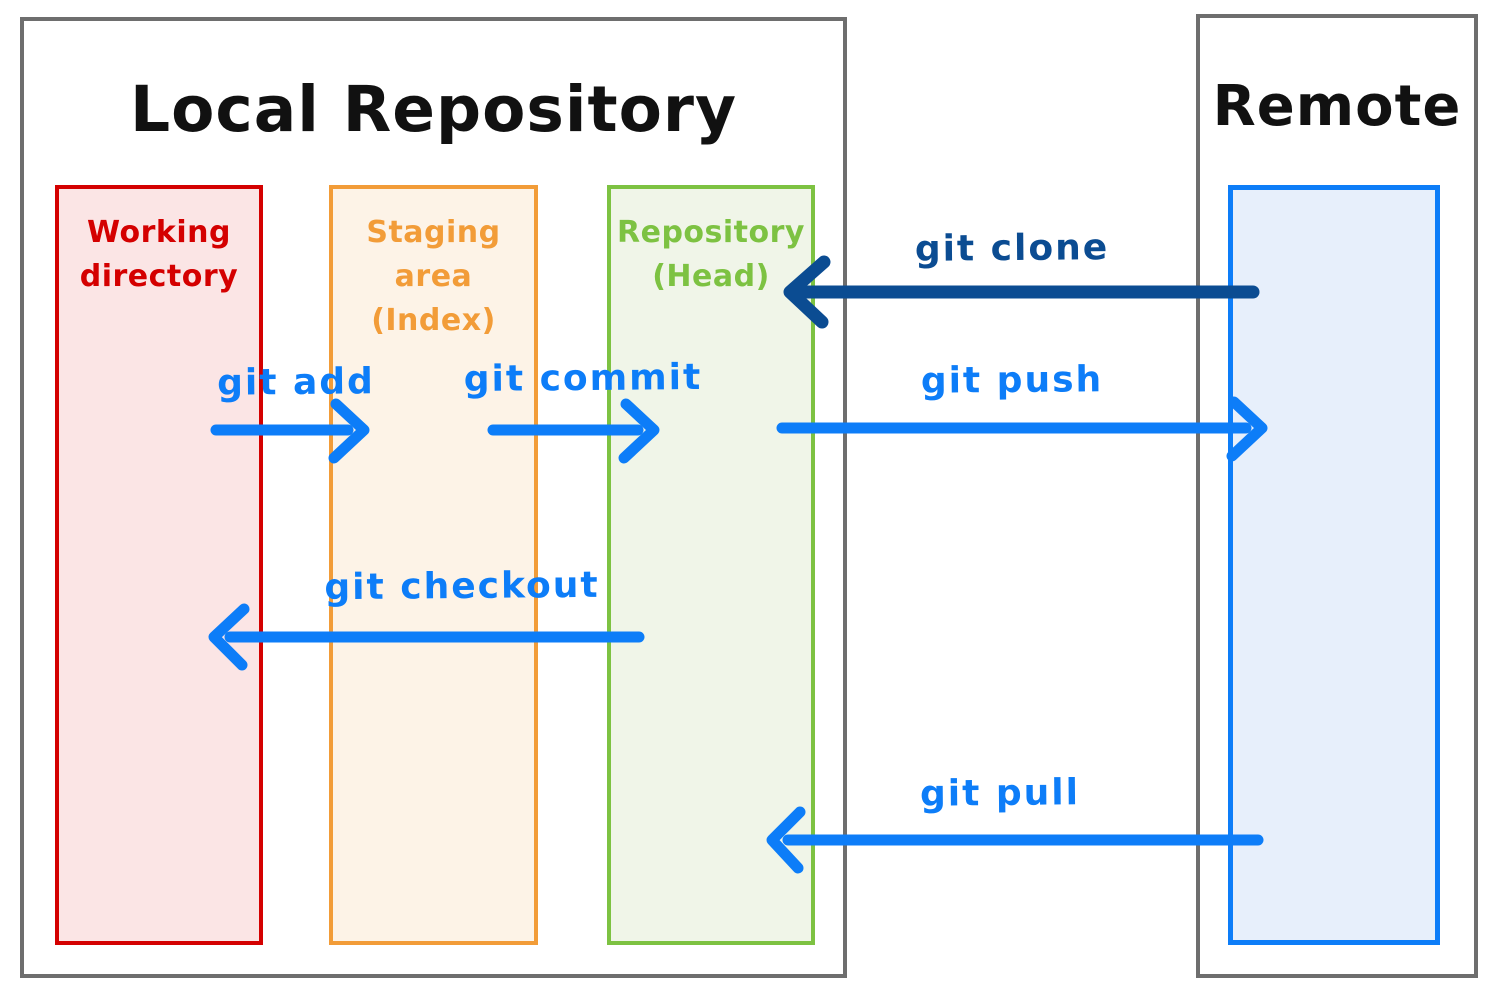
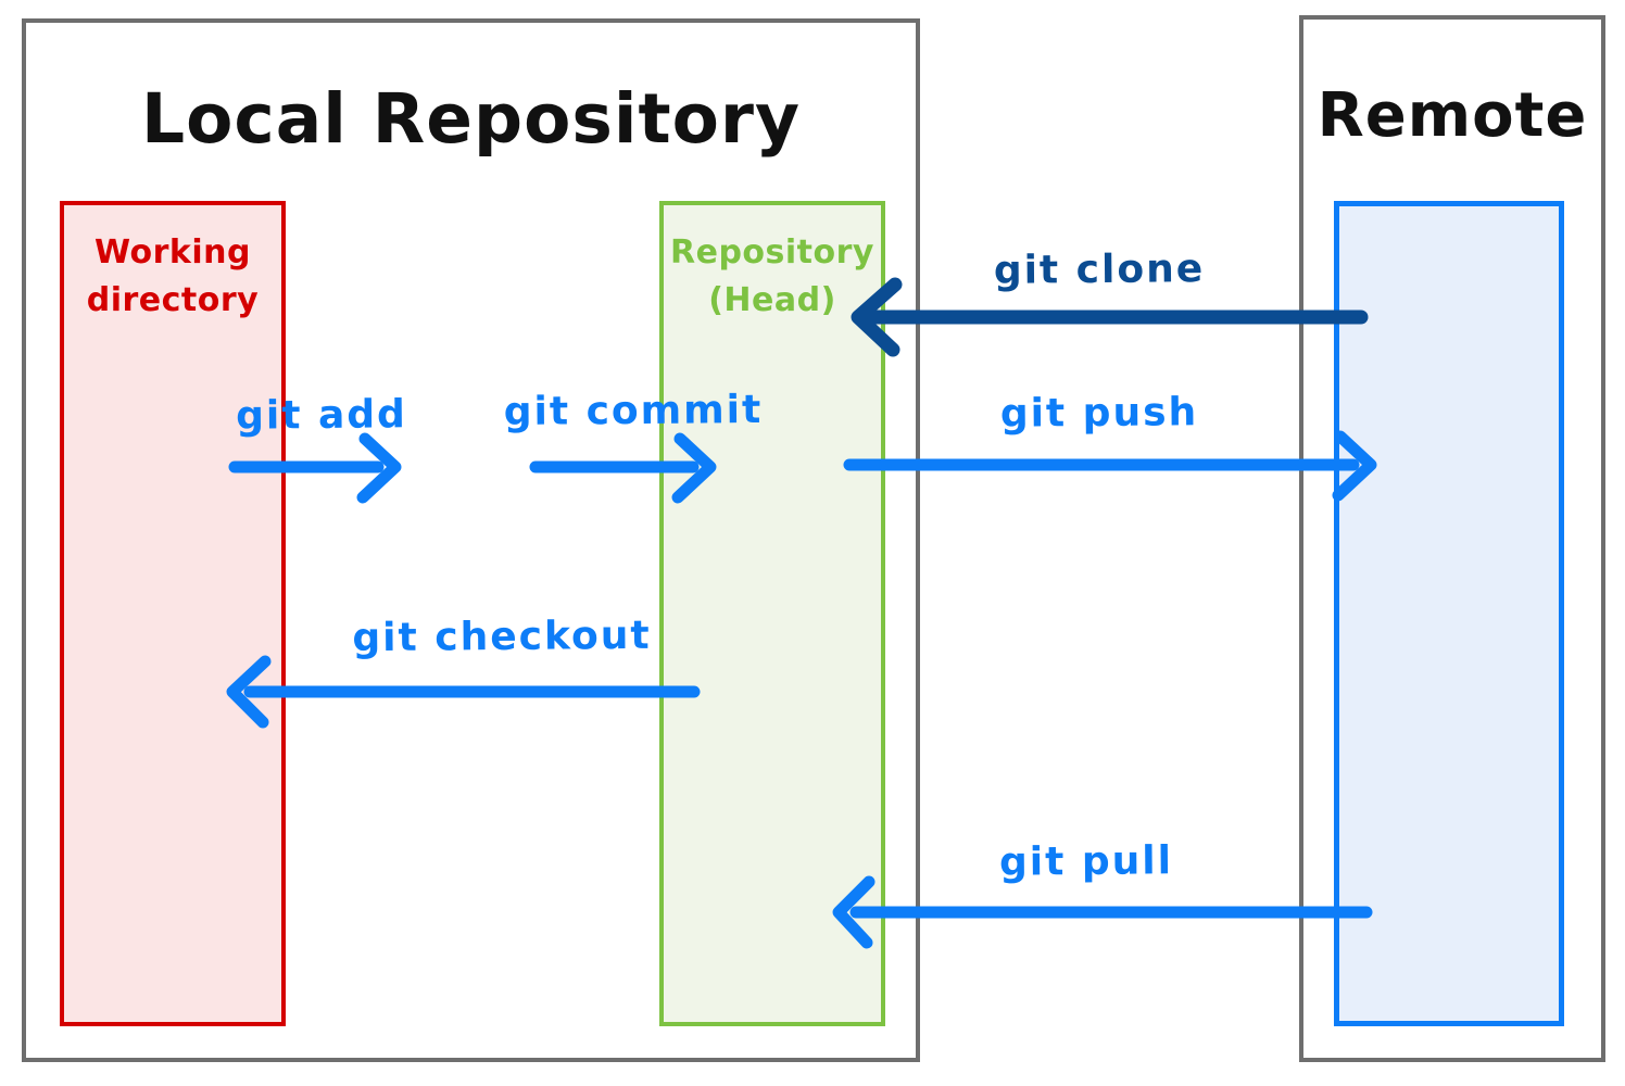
  Local Repository
  Remote
  Working
  directory
- Staging
- area
- (Index)
  Repository
  (Head)
  git clone
  git add
  git commit
  git push
  git checkout
  git pull
